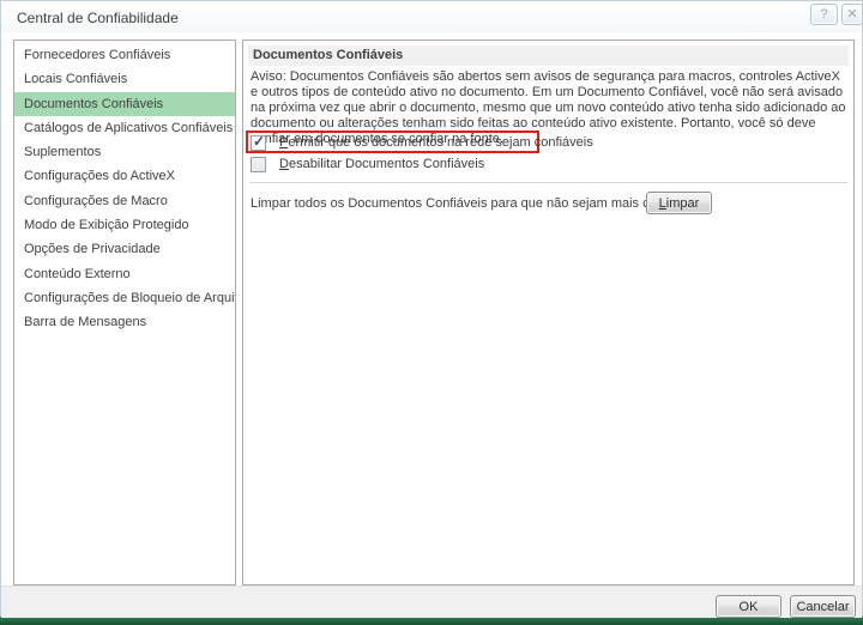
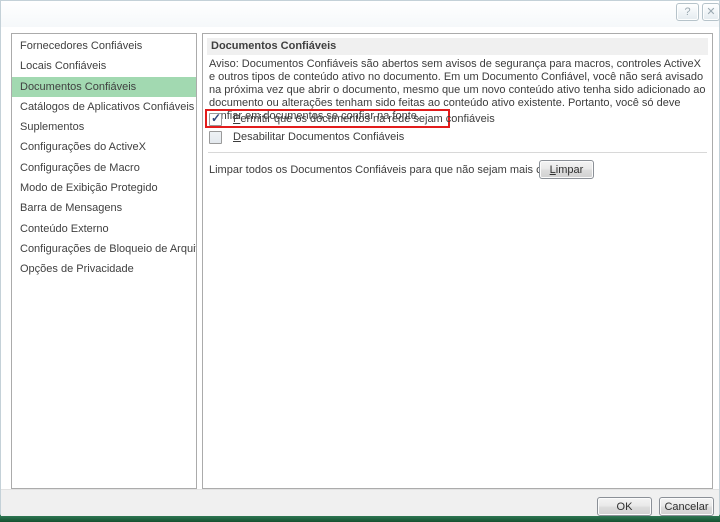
- Central de Confiabilidade
  ?
  ✕
  Fornecedores Confiáveis
  Locais Confiáveis
  Documentos Confiáveis
  Catálogos de Aplicativos Confiáveis
  Suplementos
  Configurações do ActiveX
  Configurações de Macro
  Modo de Exibição Protegido
- Opções de Privacidade
+ Barra de Mensagens
  Conteúdo Externo
  Configurações de Bloqueio de Arqui
- Barra de Mensagens
+ Opções de Privacidade
  Documentos Confiáveis
  Aviso: Documentos Confiáveis são abertos sem avisos de segurança para macros, controles ActiveX e outros tipos de conteúdo ativo no documento. Em um Documento Confiável, você não será avisado na próxima vez que abrir o documento, mesmo que um novo conteúdo ativo tenha sido adicionado ao documento ou alterações tenham sido feitas ao conteúdo ativo existente. Portanto, você só deve nfiar em documentos se confiar na fonte.
  ✓
  Permitir que os documentos na rede sejam confiáveis
  Desabilitar Documentos Confiáveis
  Limpar todos os Documentos Confiáveis para que não sejam mais
  Limpar
  OK
  Cancelar
